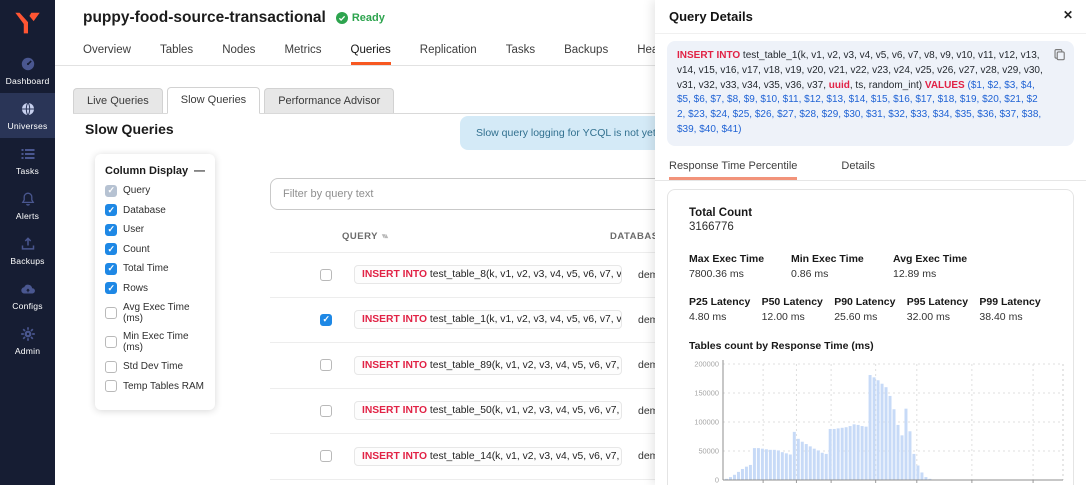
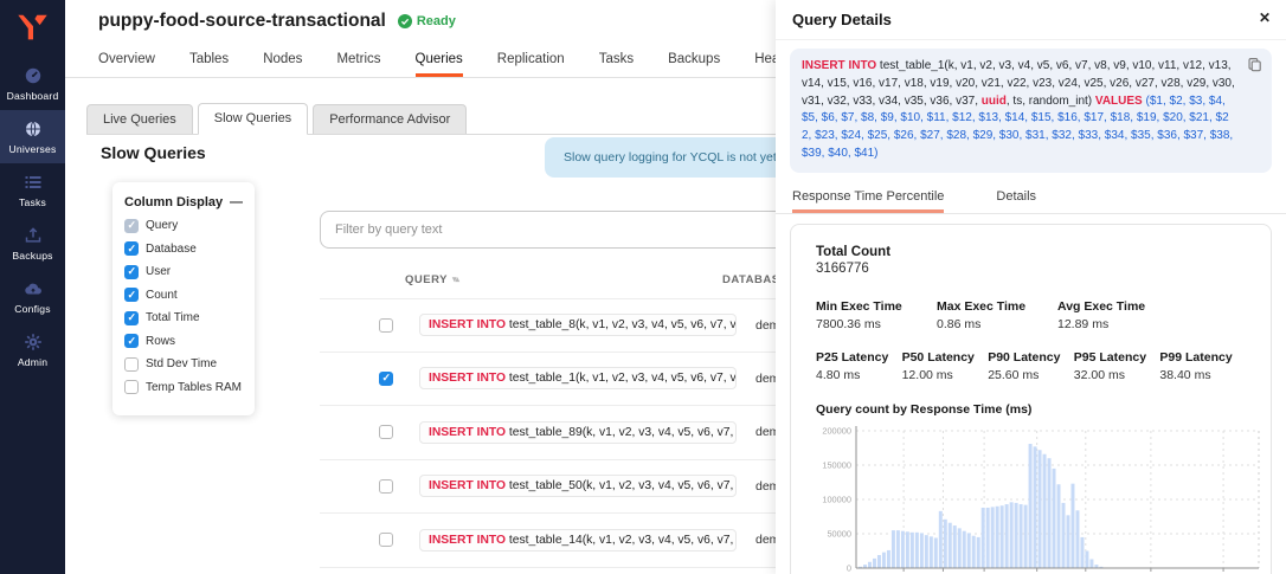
  Dashboard
  Universes
  Tasks
- Alerts
  Backups
  Configs
  Admin
  puppy-food-source-transactional
  Ready
  Overview
  Tables
  Nodes
  Metrics
  Queries
  Replication
  Tasks
  Backups
  Live Queries
  Slow Queries
  Performance Advisor
  Slow Queries
  Slow query logging for YCQL is not ye
  Column Display
  —
  Query
  Database
  User
  Count
  Total Time
  Rows
- Avg Exec Time (ms)
- Min Exec Time (ms)
  Std Dev Time
  Temp Tables RAM
  Filter by query text
  QUERY
  DATABA
  INSERT INTO test_table_8(k, v1, v2, v3, v4, v5, v6, v7, v
  INSERT INTO test_table_1(k, v1, v2, v3, v4, v5, v6, v7, v
  INSERT INTO test_table_89(k, v1, v2, v3, v4, v5, v6, v7,
  INSERT INTO test_table_50(k, v1, v2, v3, v4, v5, v6, v7,
  INSERT INTO test_table_14(k, v1, v2, v3, v4, v5, v6, v7,
  Query Details
  ✕
  INSERT INTO test_table_1(k, v1, v2, v3, v4, v5, v6, v7, v8, v9, v10, v11, v12, v13, v14, v15, v16, v17, v18, v19, v20, v21, v22, v23, v24, v25, v26, v27, v28, v29, v30, v31, v32, v33, v34, v35, v36, v37, uuid, ts, random_int) VALUES ($1, $2, $3, $4, $5, $6, $7, $8, $9, $10, $11, $12, $13, $14, $15, $16, $17, $18, $19, $20, $21, $22, $23, $24, $25, $26, $27, $28, $29, $30, $31, $32, $33, $34, $35, $36, $37, $38, $39, $40, $41)
  Response Time Percentile
  Details
  Total Count
  3166776
- Max Exec Time
+ Min Exec Time
  7800.36 ms
- Min Exec Time
+ Max Exec Time
  0.86 ms
  Avg Exec Time
  12.89 ms
  P25 Latency
  4.80 ms
  P50 Latency
  12.00 ms
  P90 Latency
  25.60 ms
  P95 Latency
  32.00 ms
  P99 Latency
  38.40 ms
- Tables count by Response Time (ms)
+ Query count by Response Time (ms)
  0
  50000
  100000
  150000
  200000
